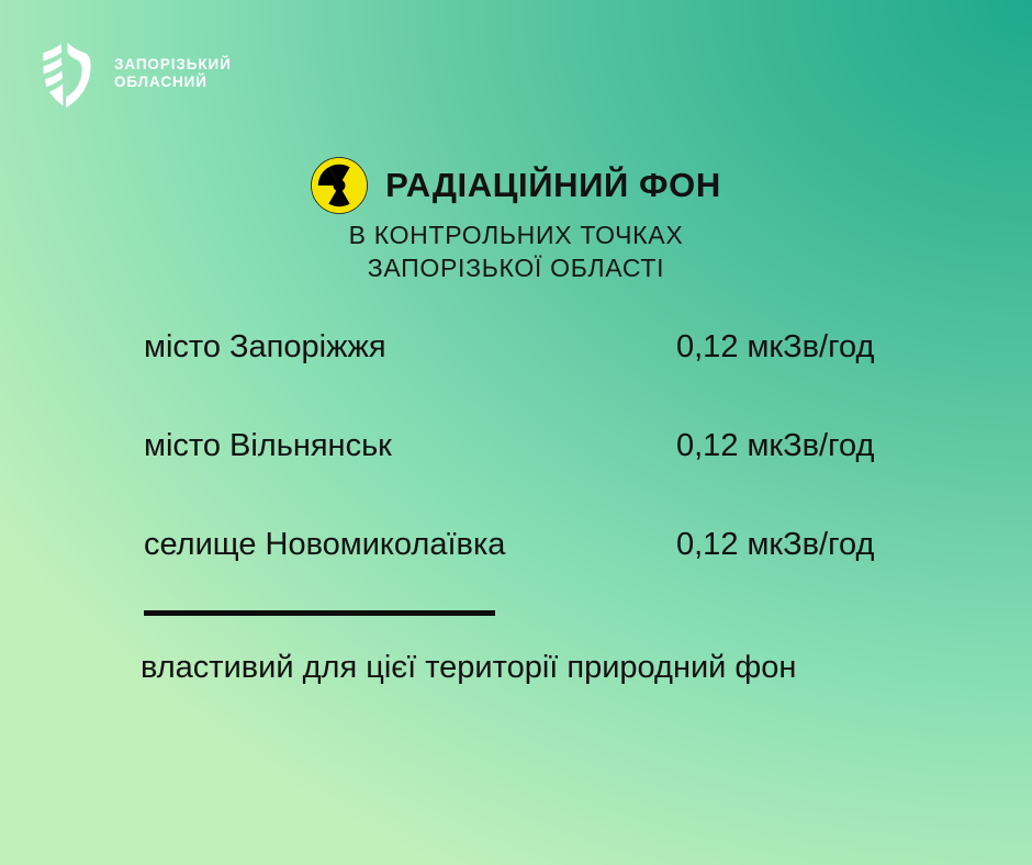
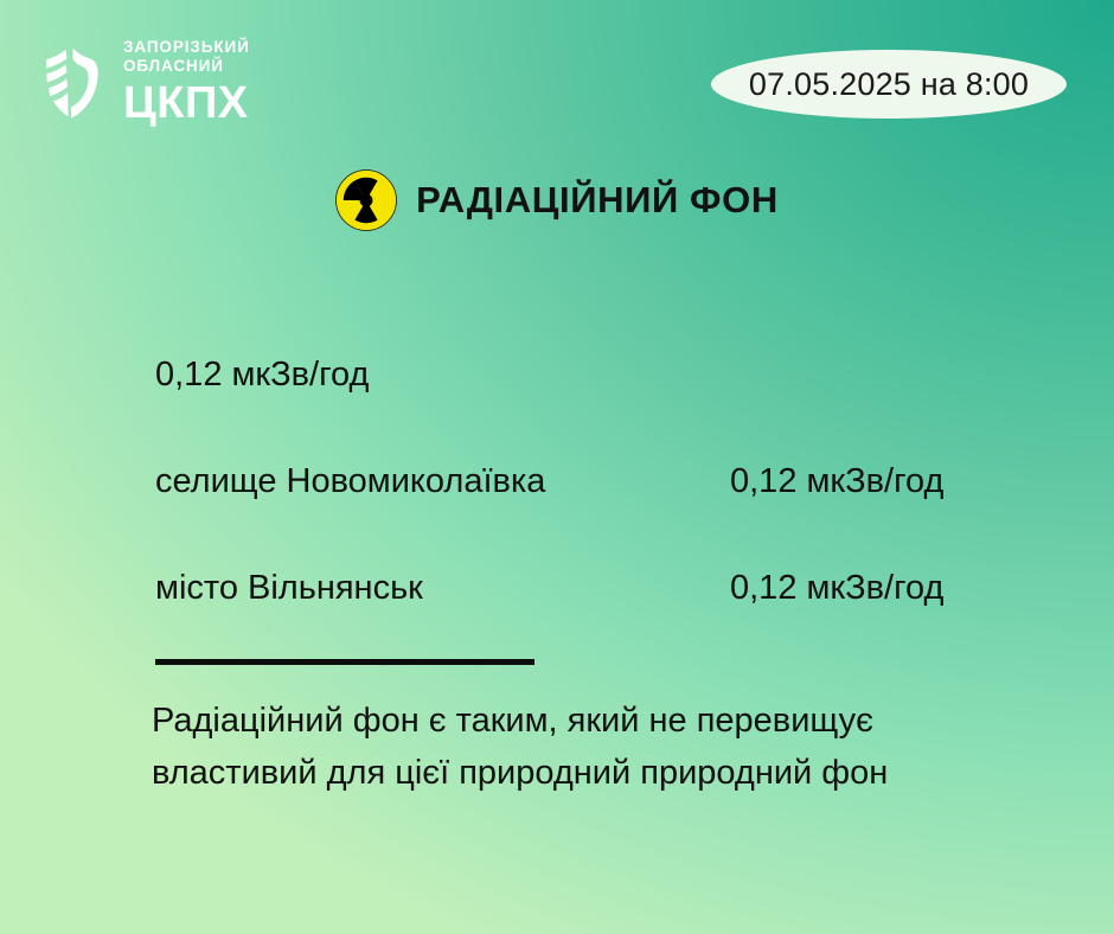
  ЗАПОРІЗЬКИЙ
  ОБЛАСНИЙ
+ ЦКПХ
+ 07.05.2025 на 8:00
  РАДІАЦІЙНИЙ ФОН
- В КОНТРОЛЬНИХ ТОЧКАХ
- ЗАПОРІЗЬКОЇ ОБЛАСТІ
- місто Запоріжжя
  0,12 мкЗв/год
- місто Вільнянськ
+ селище Новомиколаївка
  0,12 мкЗв/год
- селище Новомиколаївка
+ місто Вільнянськ
  0,12 мкЗв/год
+ Радіаційний фон є таким, який не перевищує
- властивий для цієї території природний фон
+ властивий для цієї природний природний фон
